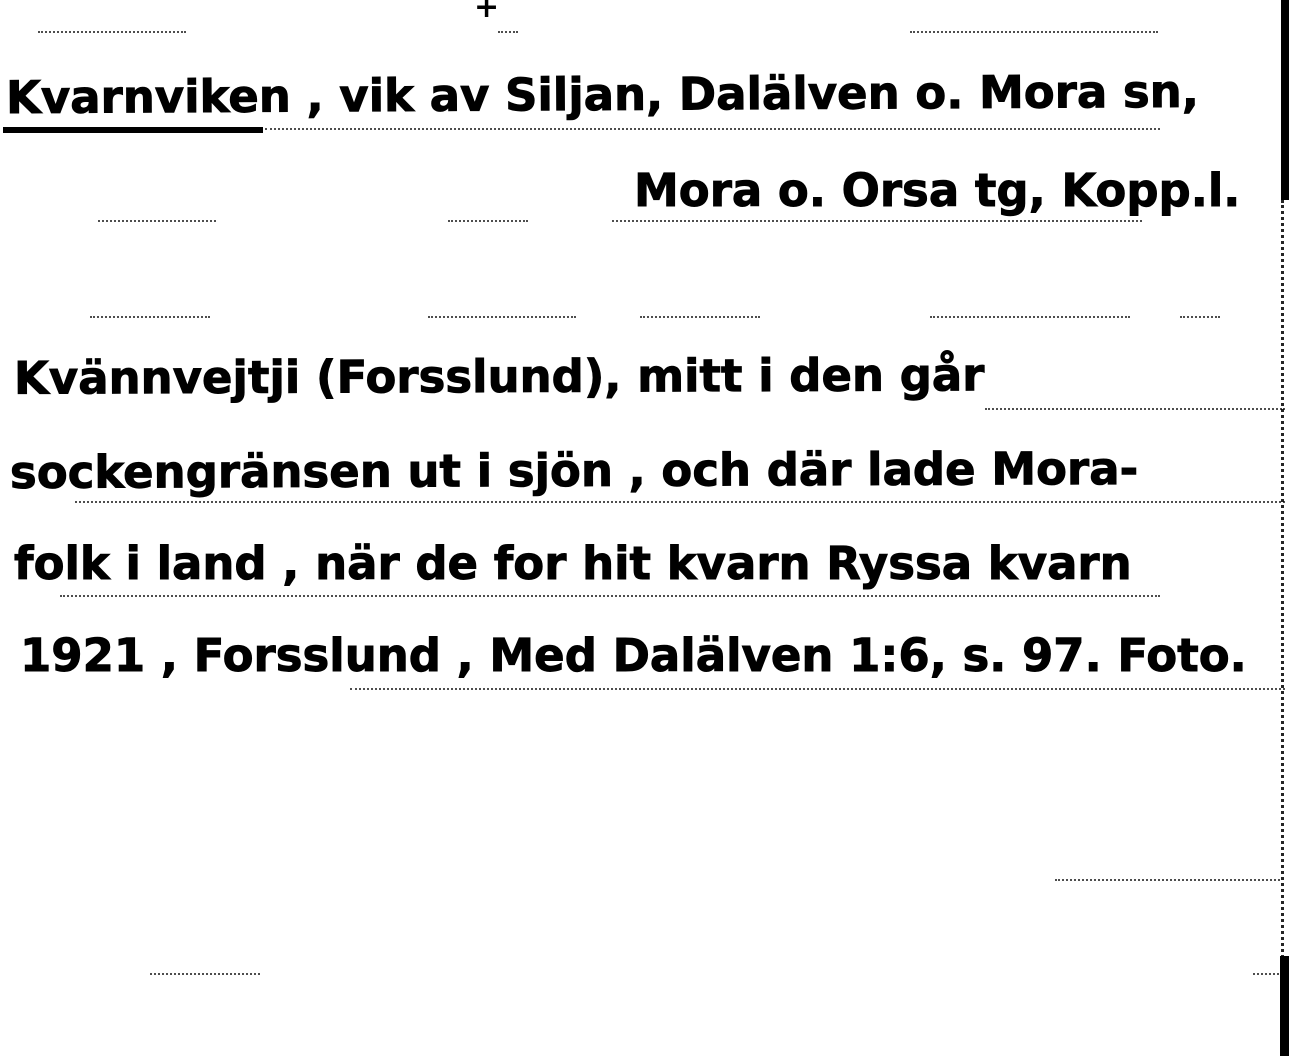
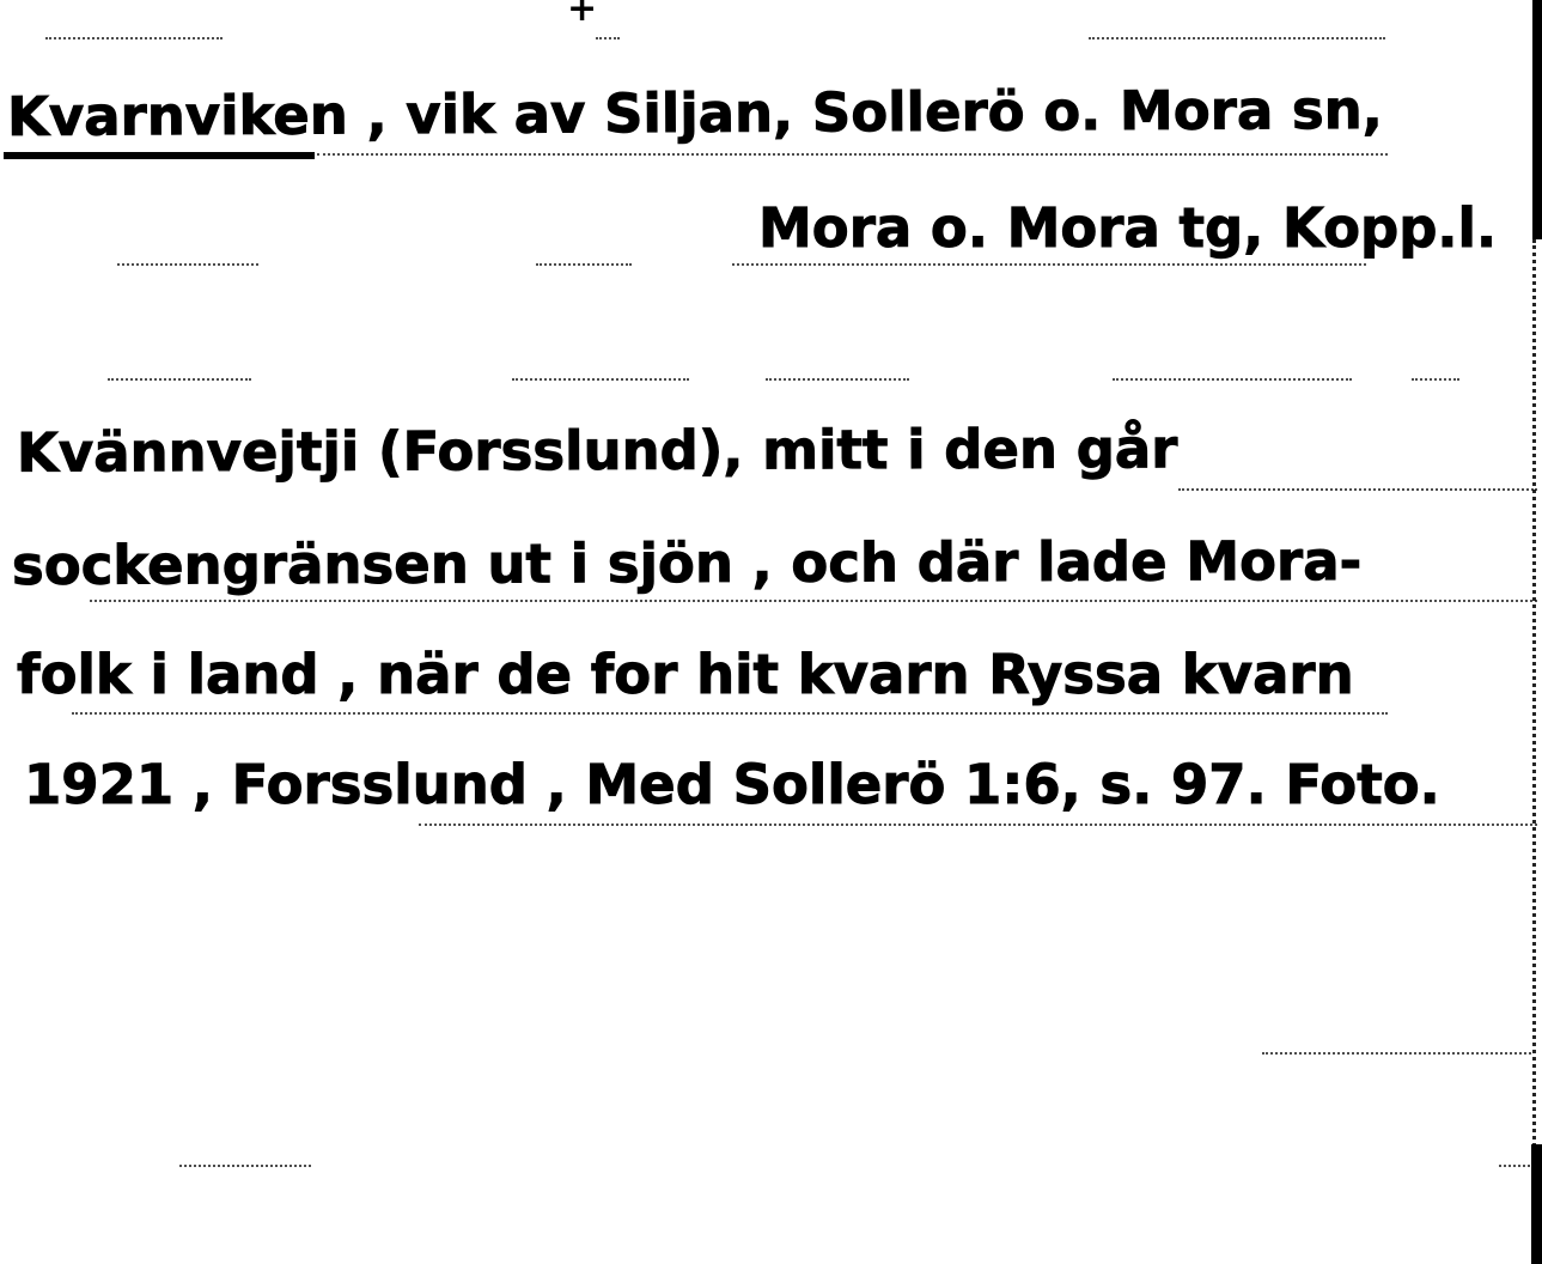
  +
- Kvarnviken , vik av Siljan, Dalälven o. Mora sn,
+ Kvarnviken , vik av Siljan, Sollerö o. Mora sn,
- Mora o. Orsa tg, Kopp.l.
+ Mora o. Mora tg, Kopp.l.
  Kvännvejtji (Forsslund), mitt i den går
  sockengränsen ut i sjön , och där lade Mora-
  folk i land , när de for hit kvarn Ryssa kvarn
- 1921 , Forsslund , Med Dalälven 1:6, s. 97. Foto.
+ 1921 , Forsslund , Med Sollerö 1:6, s. 97. Foto.
